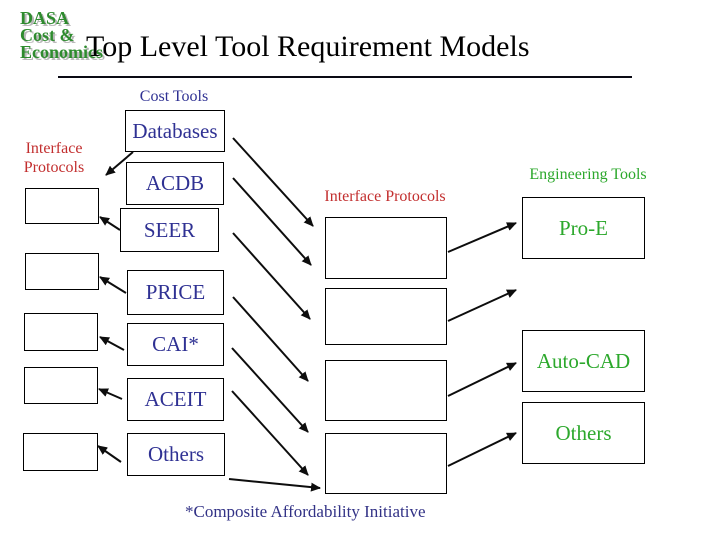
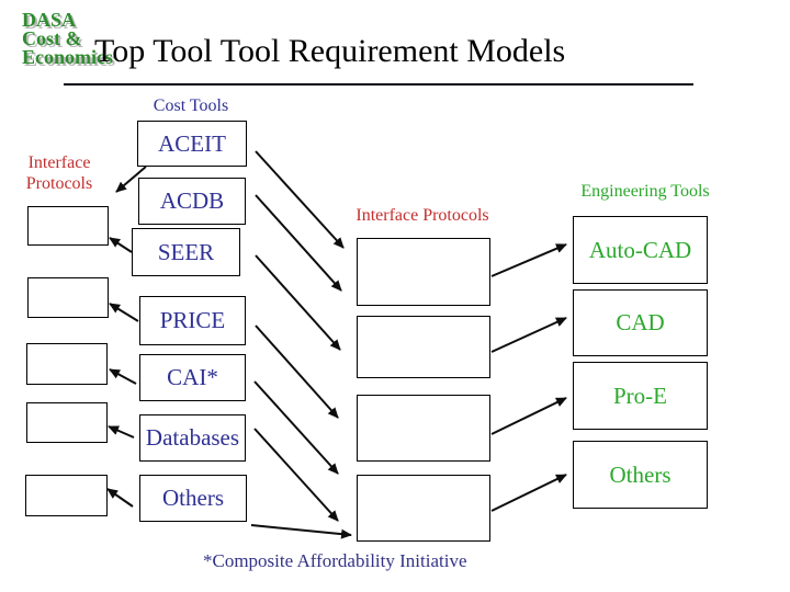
  DASA
  Cost &
  Economics
- Top Level Tool Requirement Models
+ Top Tool Tool Requirement Models
  Cost Tools
  Interface
  Protocols
  Interface Protocols
  Engineering Tools
- Databases
+ ACEIT
  ACDB
  SEER
  PRICE
  CAI*
- ACEIT
+ Databases
  Others
- Pro-E
+ Auto-CAD
+ CAD
- Auto-CAD
+ Pro-E
  Others
  *Composite Affordability Initiative
